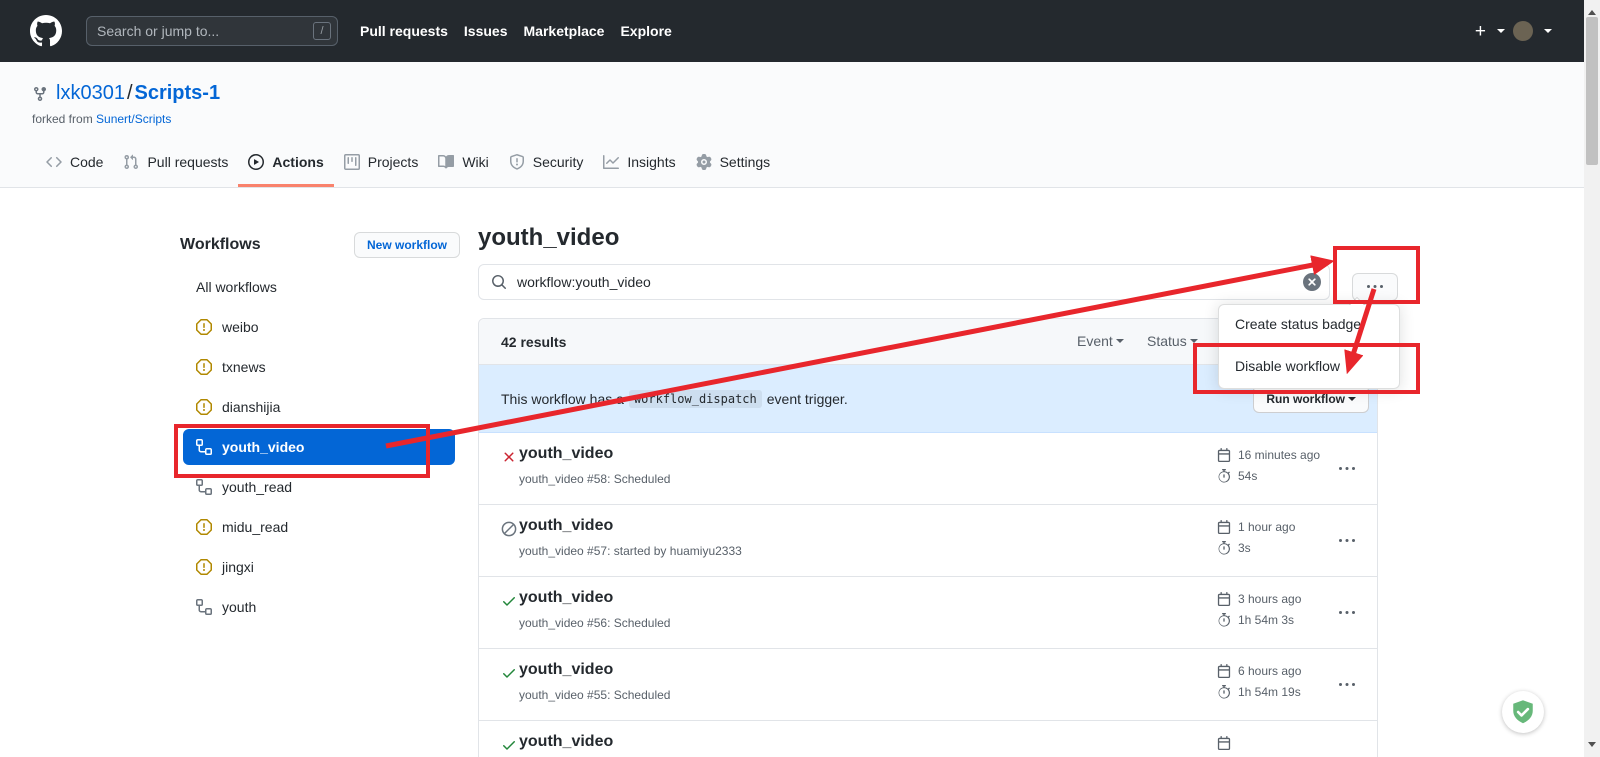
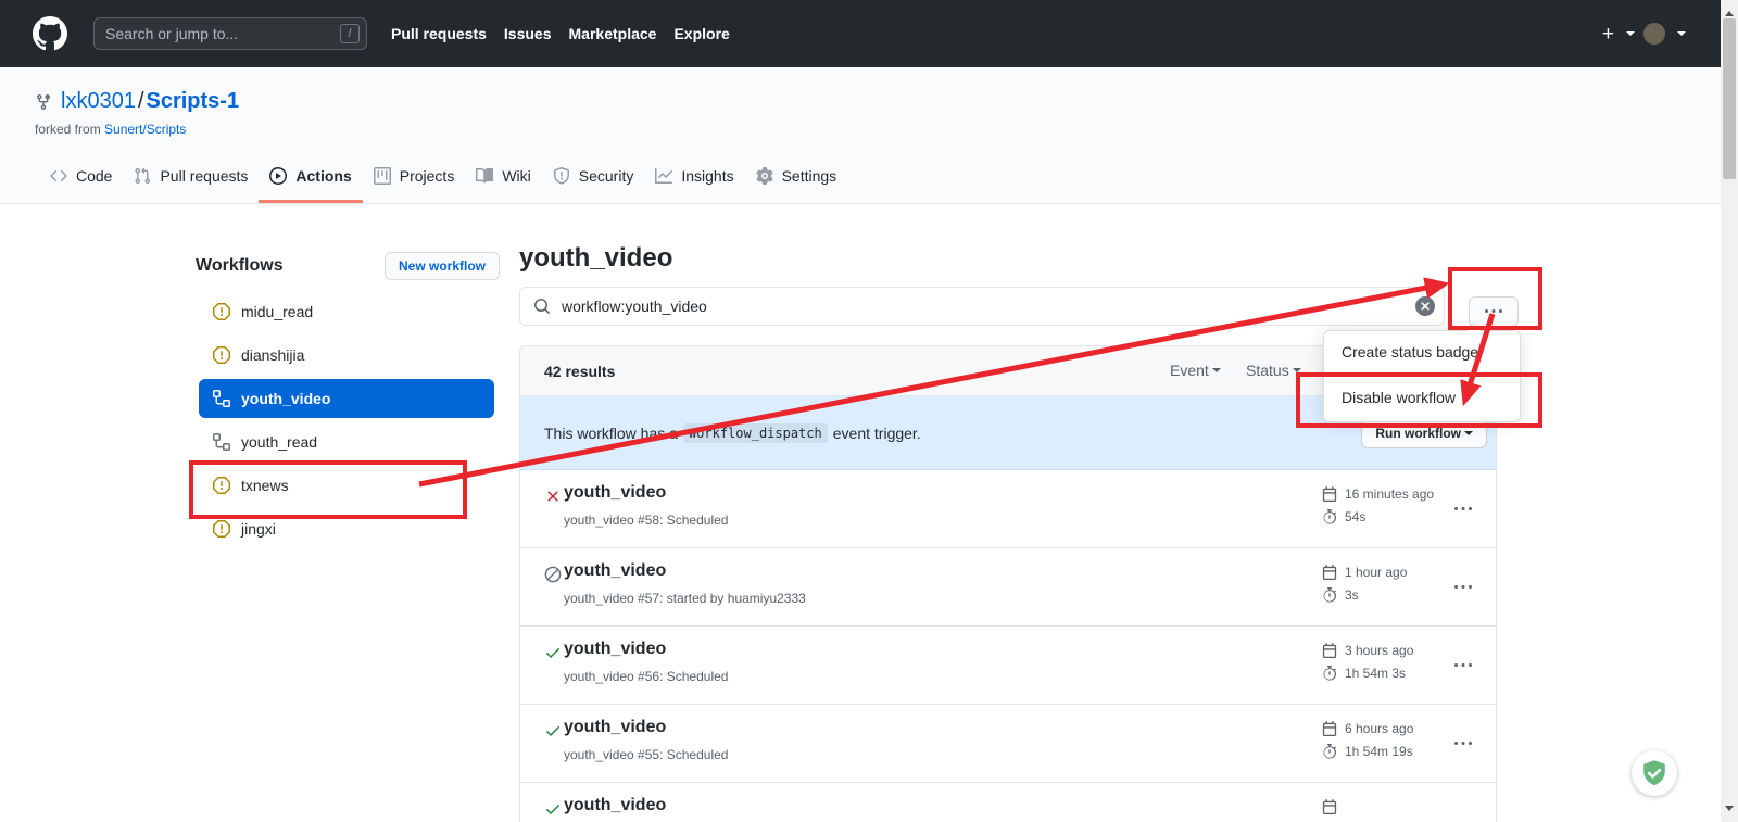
  Search or jump to...
  /
  Pull requests
  Issues
  Marketplace
  Explore
  +
  lxk0301/Scripts-1
  forked from Sunert/Scripts
  Code
  Pull requests
  Actions
  Projects
  Wiki
  Security
  Insights
  Settings
  Workflows
  New workflow
- All workflows
- weibo
- txnews
+ midu_read
  dianshijia
  youth_video
  youth_read
- midu_read
+ txnews
  jingxi
- youth
  youth_video
  workflow:youth_video
  42 results
  Event
  Status
  This workflow has
  orkflow_dispatch
  event trigger.
  Run workflow
  youth_video
  youth_video #58: Scheduled
  16 minutes ago
  54s
  youth_video
  youth_video #57: started by huamiyu2333
  1 hour ago
  3s
  youth_video
  youth_video #56: Scheduled
  3 hours ago
  1h 54m 3s
  youth_video
  youth_video #55: Scheduled
  6 hours ago
  1h 54m 19s
  youth_video
  Create status badge
  Disable workflow
